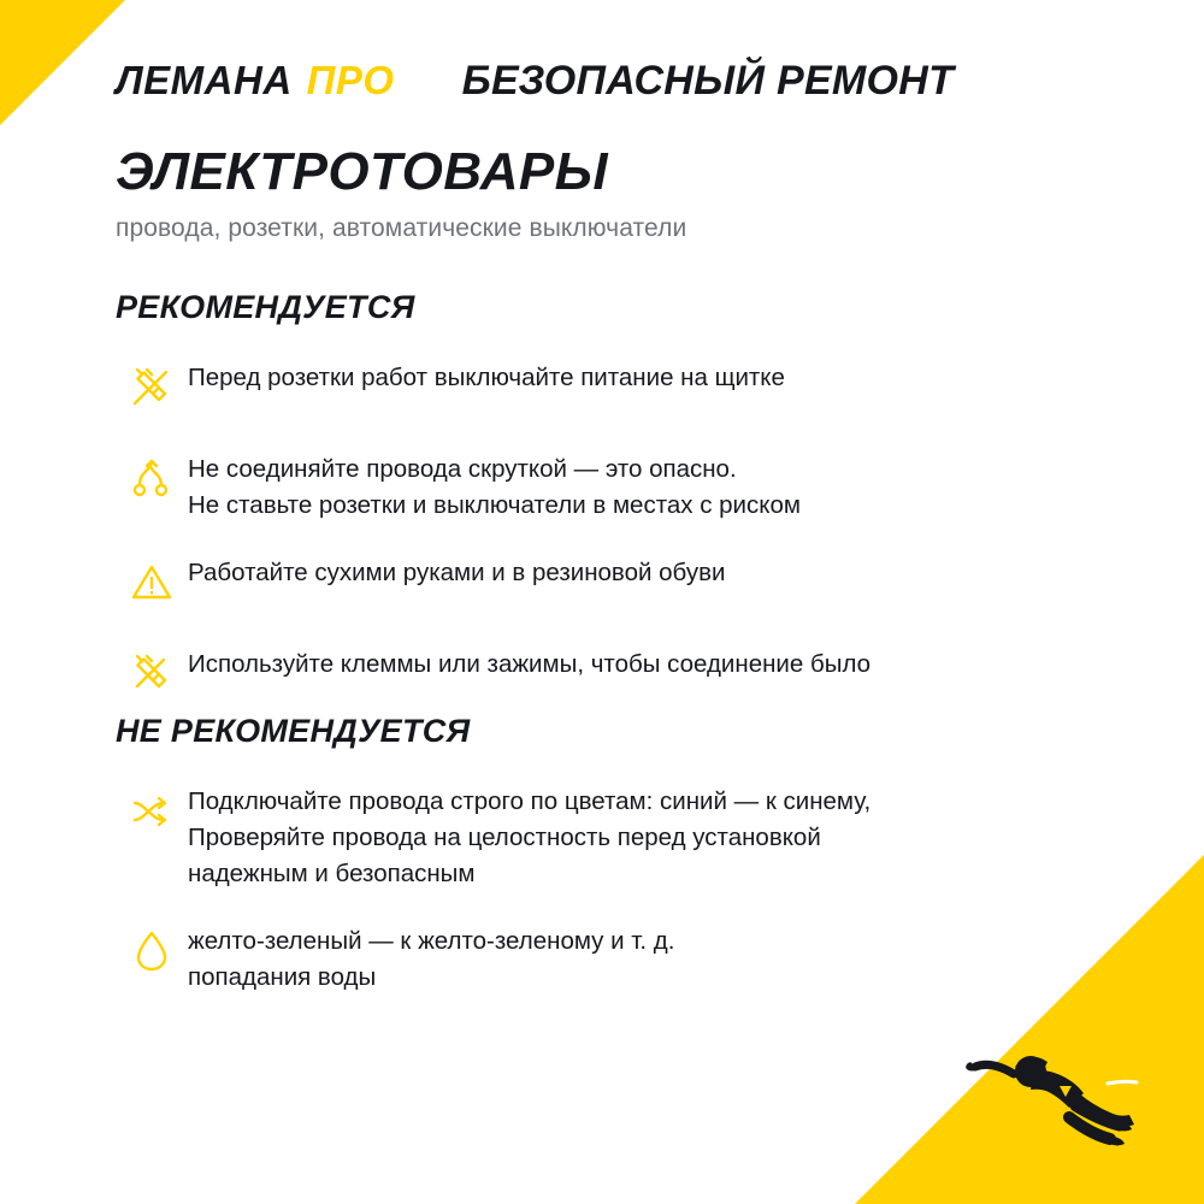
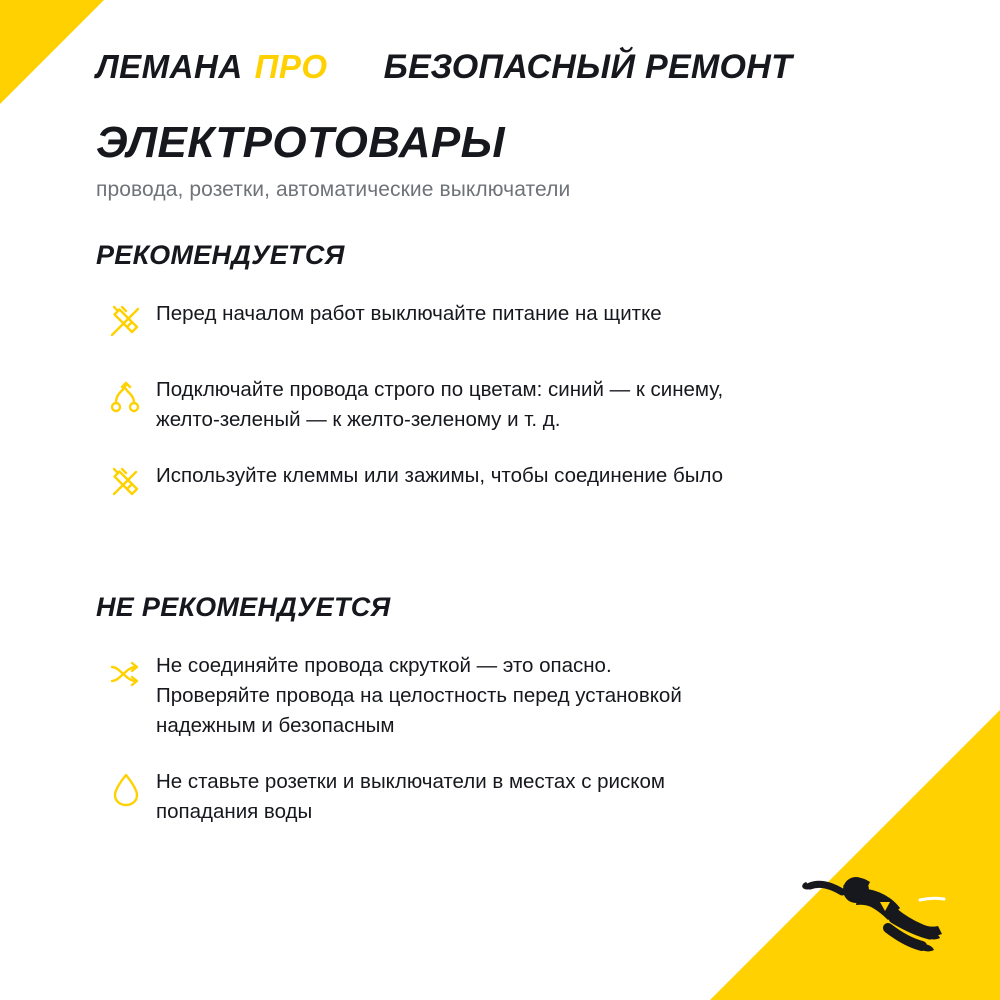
  ЛЕМАНА
  ПРО
  БЕЗОПАСНЫЙ РЕМОНТ
  ЭЛЕКТРОТОВАРЫ
  провода, розетки, автоматические выключатели
  РЕКОМЕНДУЕТСЯ
- Перед розетки работ выключайте питание на щитке
+ Перед началом работ выключайте питание на щитке
- Не соединяйте провода скруткой — это опасно.
+ Подключайте провода строго по цветам: синий — к синему,
- Не ставьте розетки и выключатели в местах с риском
+ желто-зеленый — к желто-зеленому и т. д.
- Работайте сухими руками и в резиновой обуви
  Используйте клеммы или зажимы, чтобы соединение было
  НЕ РЕКОМЕНДУЕТСЯ
- Подключайте провода строго по цветам: синий — к синему,
+ Не соединяйте провода скруткой — это опасно.
  Проверяйте провода на целостность перед установкой
  надежным и безопасным
- желто-зеленый — к желто-зеленому и т. д.
+ Не ставьте розетки и выключатели в местах с риском
  попадания воды
